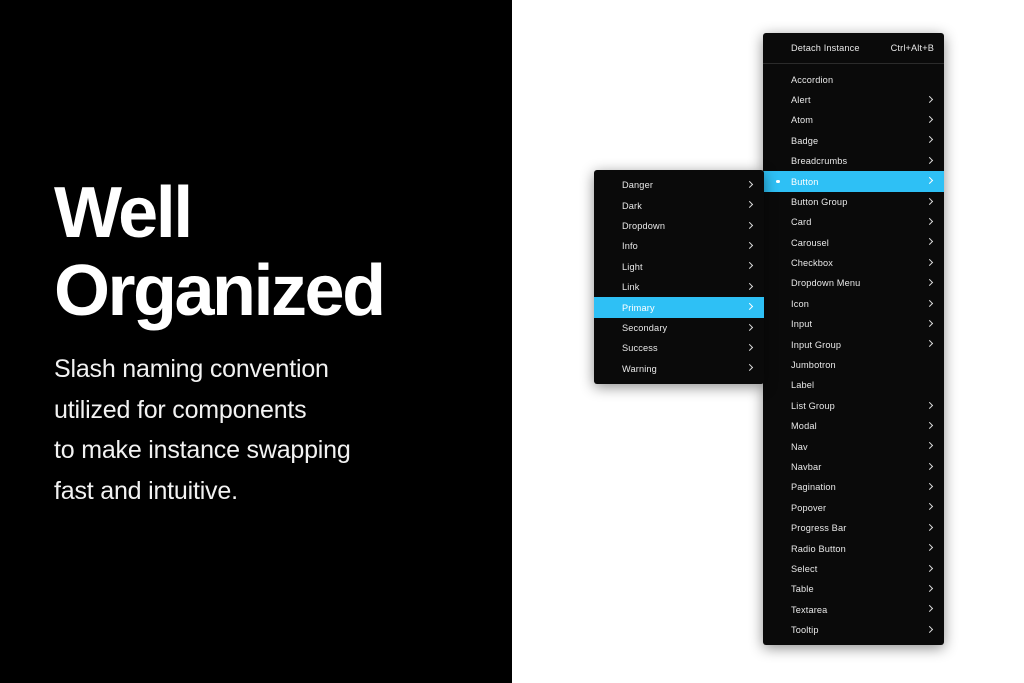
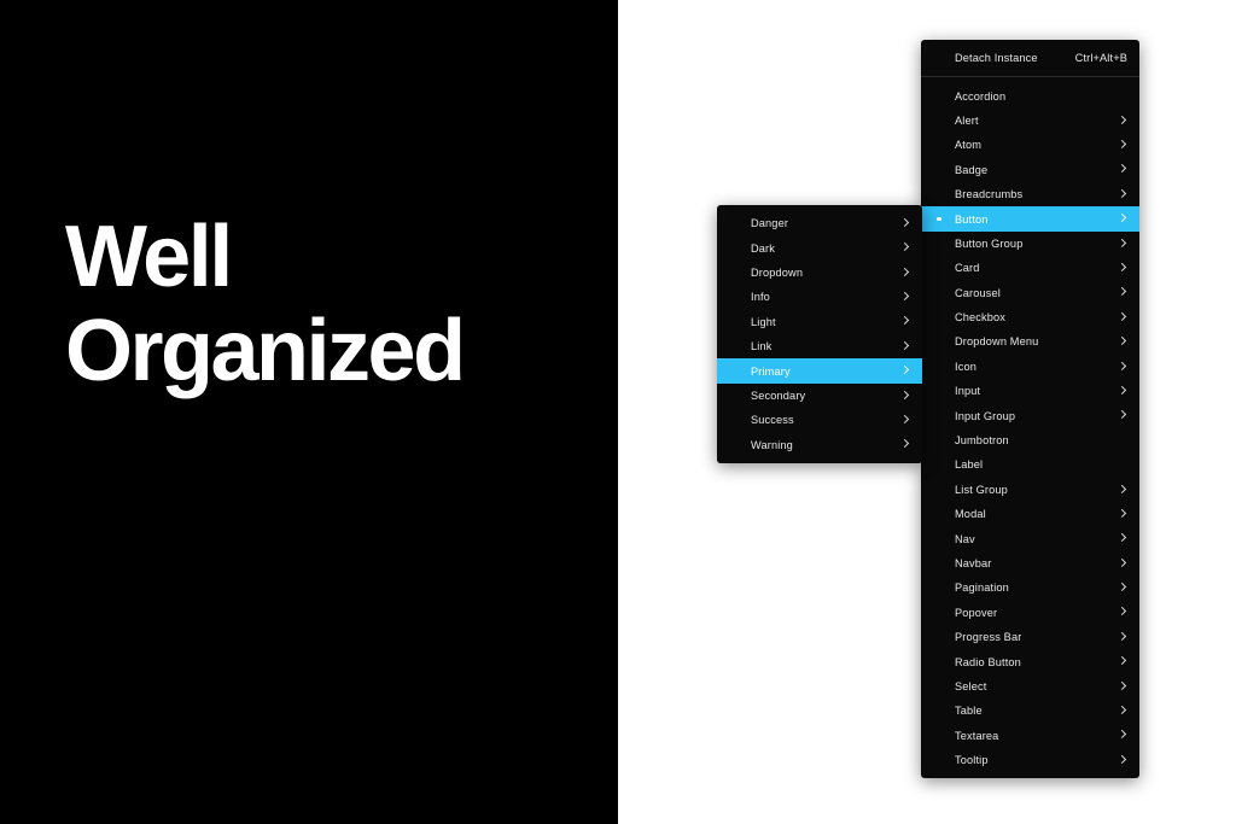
  Well
  Organized
- Slash naming convention
- utilized for components
- to make instance swapping
- fast and intuitive.
  Detach Instance
  Ctrl+Alt+B
  Accordion
  Alert
  Atom
  Badge
  Breadcrumbs
  Button
  Button Group
  Card
  Carousel
  Checkbox
  Dropdown Menu
  Icon
  Input
  Input Group
  Jumbotron
  Label
  List Group
  Modal
  Nav
  Navbar
  Pagination
  Popover
  Progress Bar
  Radio Button
  Select
  Table
  Textarea
  Tooltip
  Danger
  Dark
  Dropdown
  Info
  Light
  Link
  Primary
  Secondary
  Success
  Warning
